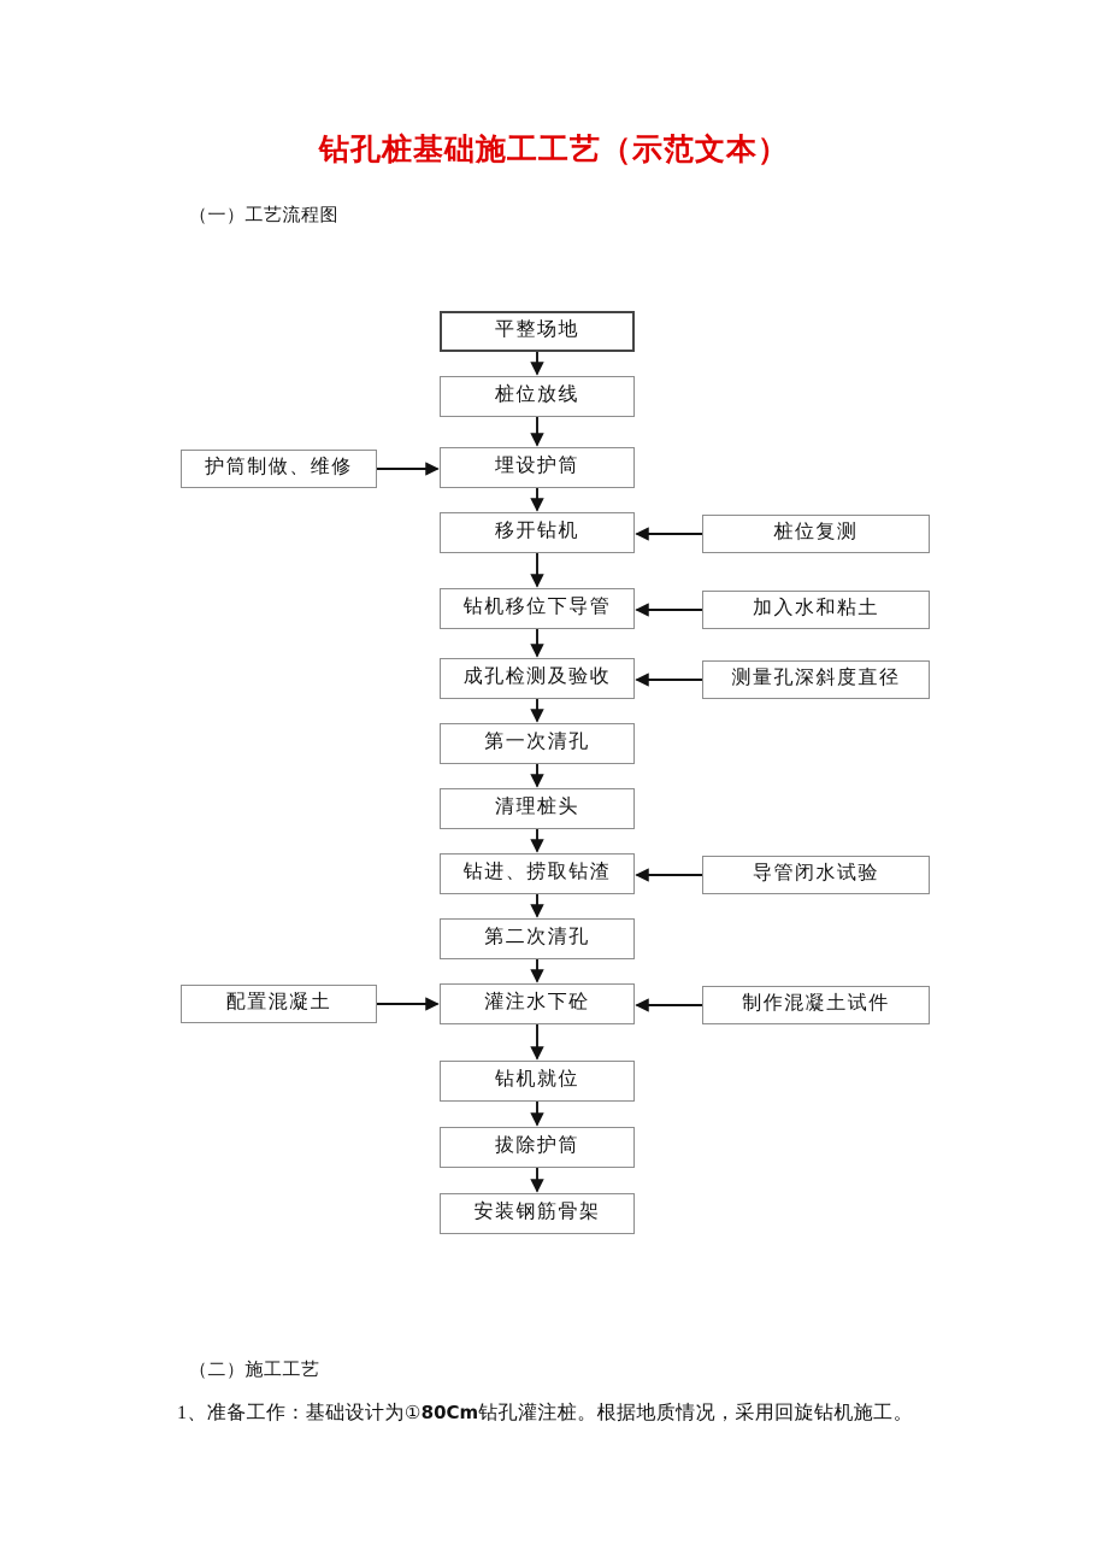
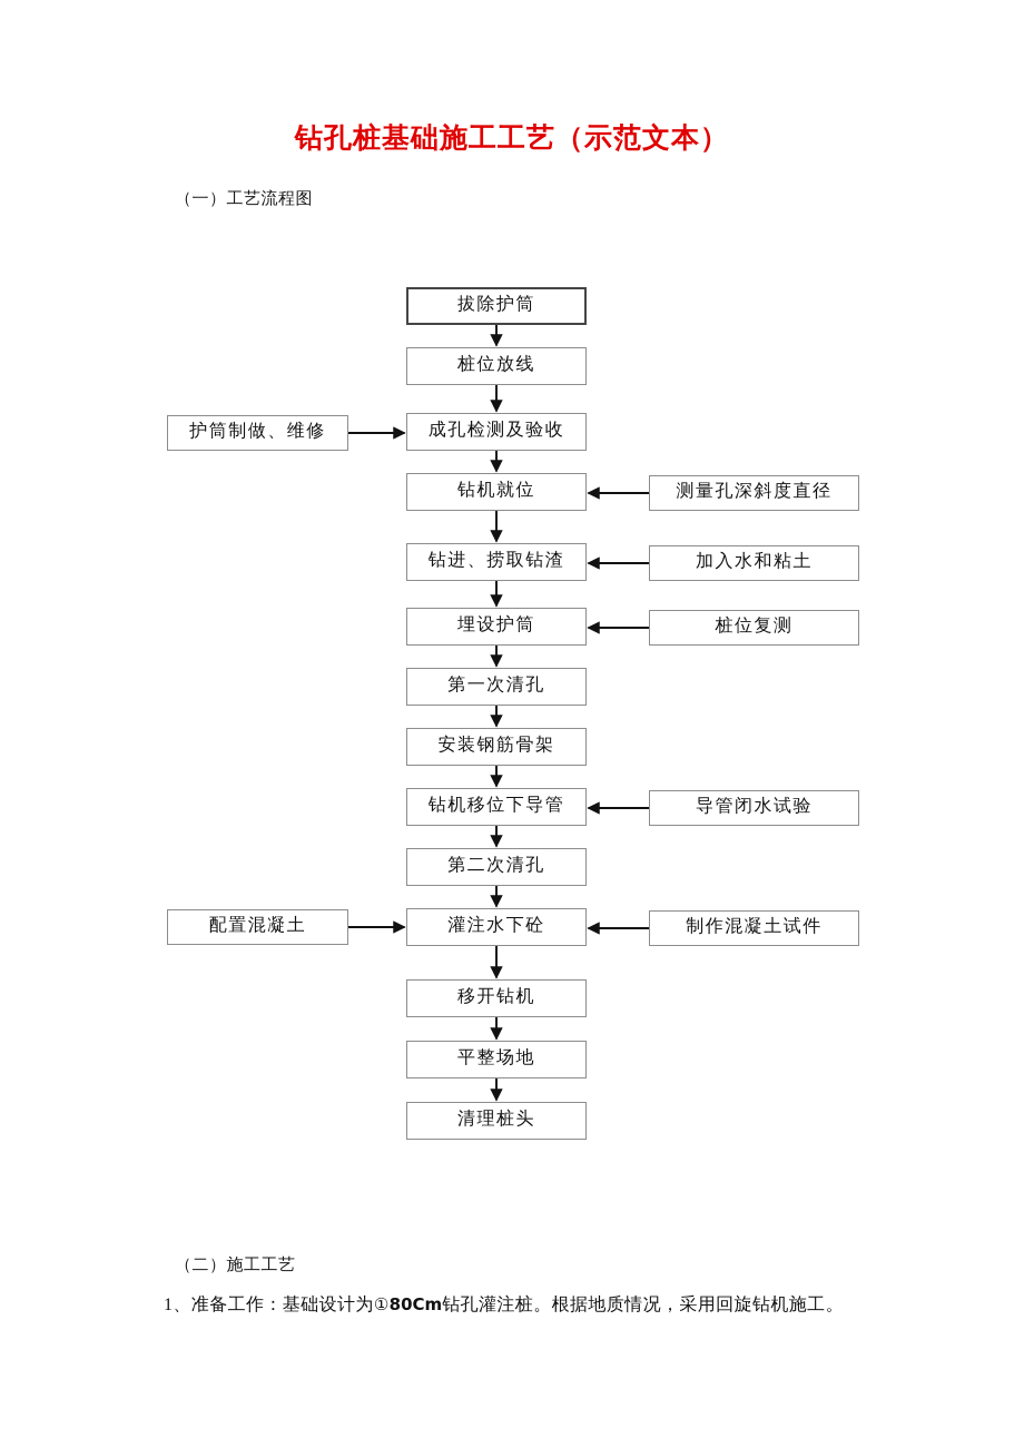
  钻孔桩基础施工工艺（示范文本）
  （一）工艺流程图
- 平整场地
+ 拔除护筒
  桩位放线
- 埋设护筒
+ 成孔检测及验收
- 移开钻机
+ 钻机就位
- 钻机移位下导管
+ 钻进、捞取钻渣
- 成孔检测及验收
+ 埋设护筒
  第一次清孔
- 清理桩头
+ 安装钢筋骨架
- 钻进、捞取钻渣
+ 钻机移位下导管
  第二次清孔
  灌注水下砼
- 钻机就位
+ 移开钻机
- 拔除护筒
+ 平整场地
- 安装钢筋骨架
+ 清理桩头
  护筒制做、维修
  配置混凝土
- 桩位复测
+ 测量孔深斜度直径
  加入水和粘土
- 测量孔深斜度直径
+ 桩位复测
  导管闭水试验
  制作混凝土试件
  （二）施工工艺
  1、准备工作：基础设计为①80Cm钻孔灌注桩。根据地质情况，采用回旋钻机施工。
